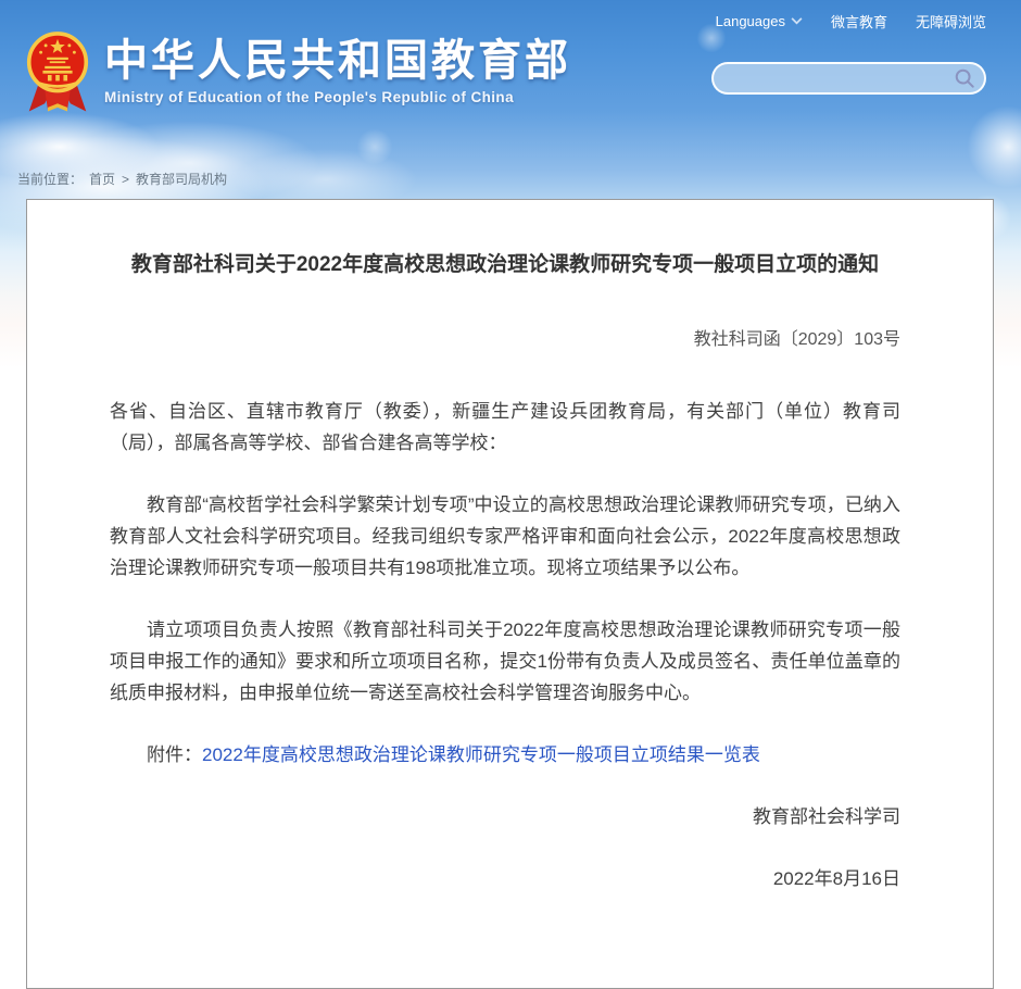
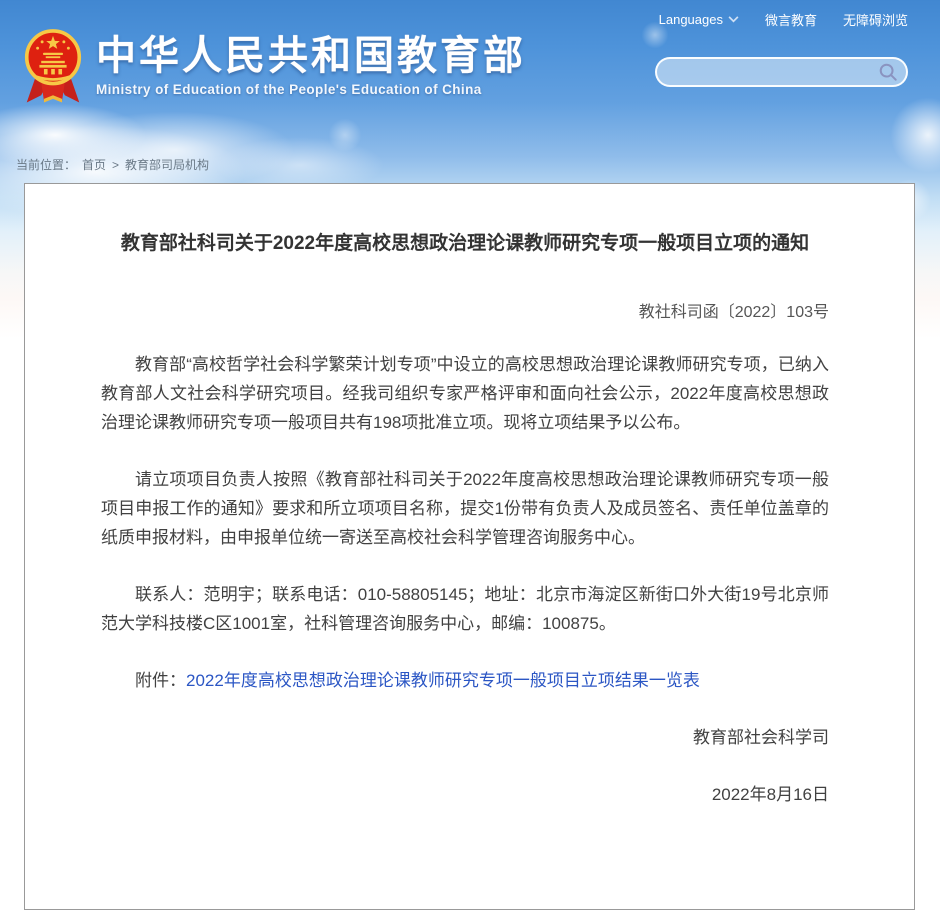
  Languages
  微言教育
  无障碍浏览
  中华人民共和国教育部
- Ministry of Education of the People's Republic of China
+ Ministry of Education of the People's Education of China
  当前位置：
  首页
  >
  教育部司局机构
  教育部社科司关于2022年度高校思想政治理论课教师研究专项一般项目立项的通知
- 教社科司函〔2029〕103号
+ 教社科司函〔2022〕103号
- 各省、自治区、直辖市教育厅（教委），新疆生产建设兵团教育局，有关部门（单位）教育司（局），部属各高等学校、部省合建各高等学校：
  教育部“高校哲学社会科学繁荣计划专项”中设立的高校思想政治理论课教师研究专项，已纳入教育部人文社会科学研究项目。经我司组织专家严格评审和面向社会公示，2022年度高校思想政治理论课教师研究专项一般项目共有198项批准立项。现将立项结果予以公布。
  请立项项目负责人按照《教育部社科司关于2022年度高校思想政治理论课教师研究专项一般项目申报工作的通知》要求和所立项项目名称，提交1份带有负责人及成员签名、责任单位盖章的纸质申报材料，由申报单位统一寄送至高校社会科学管理咨询服务中心。
+ 联系人：范明宇；联系电话：010-58805145；地址：北京市海淀区新街口外大街19号北京师范大学科技楼C区1001室，社科管理咨询服务中心，邮编：100875。
  附件：2022年度高校思想政治理论课教师研究专项一般项目立项结果一览表
  教育部社会科学司
  2022年8月16日
